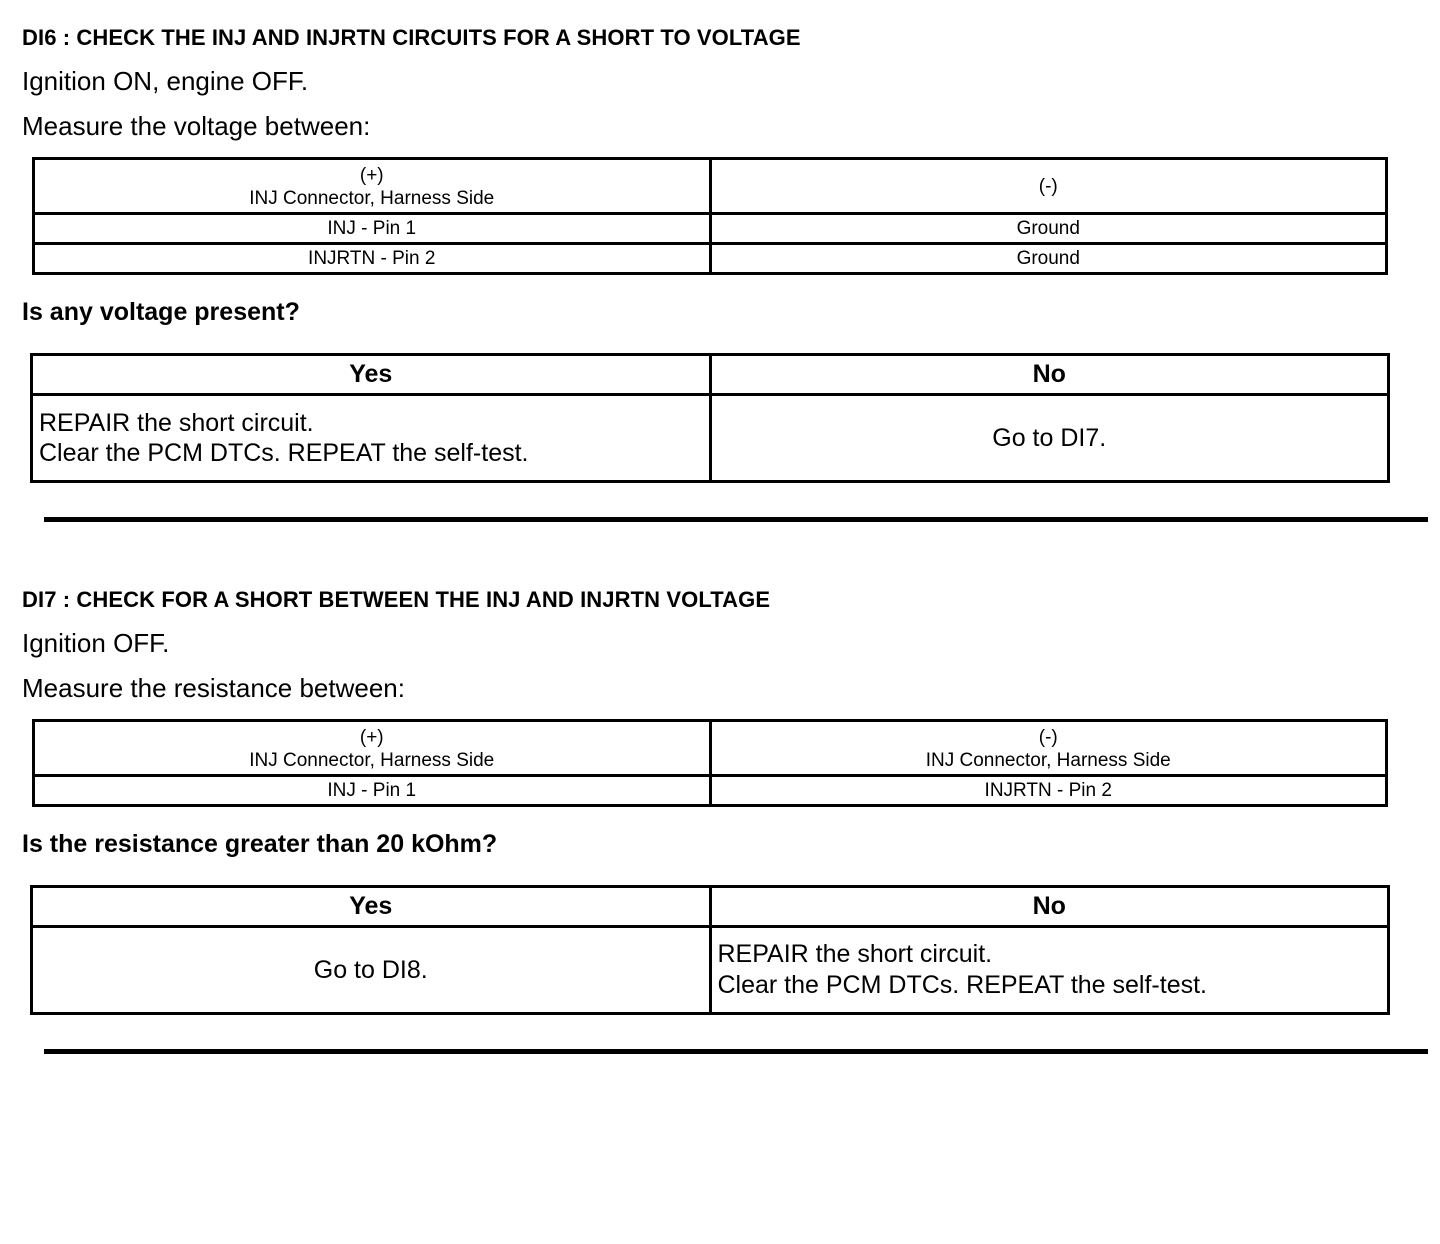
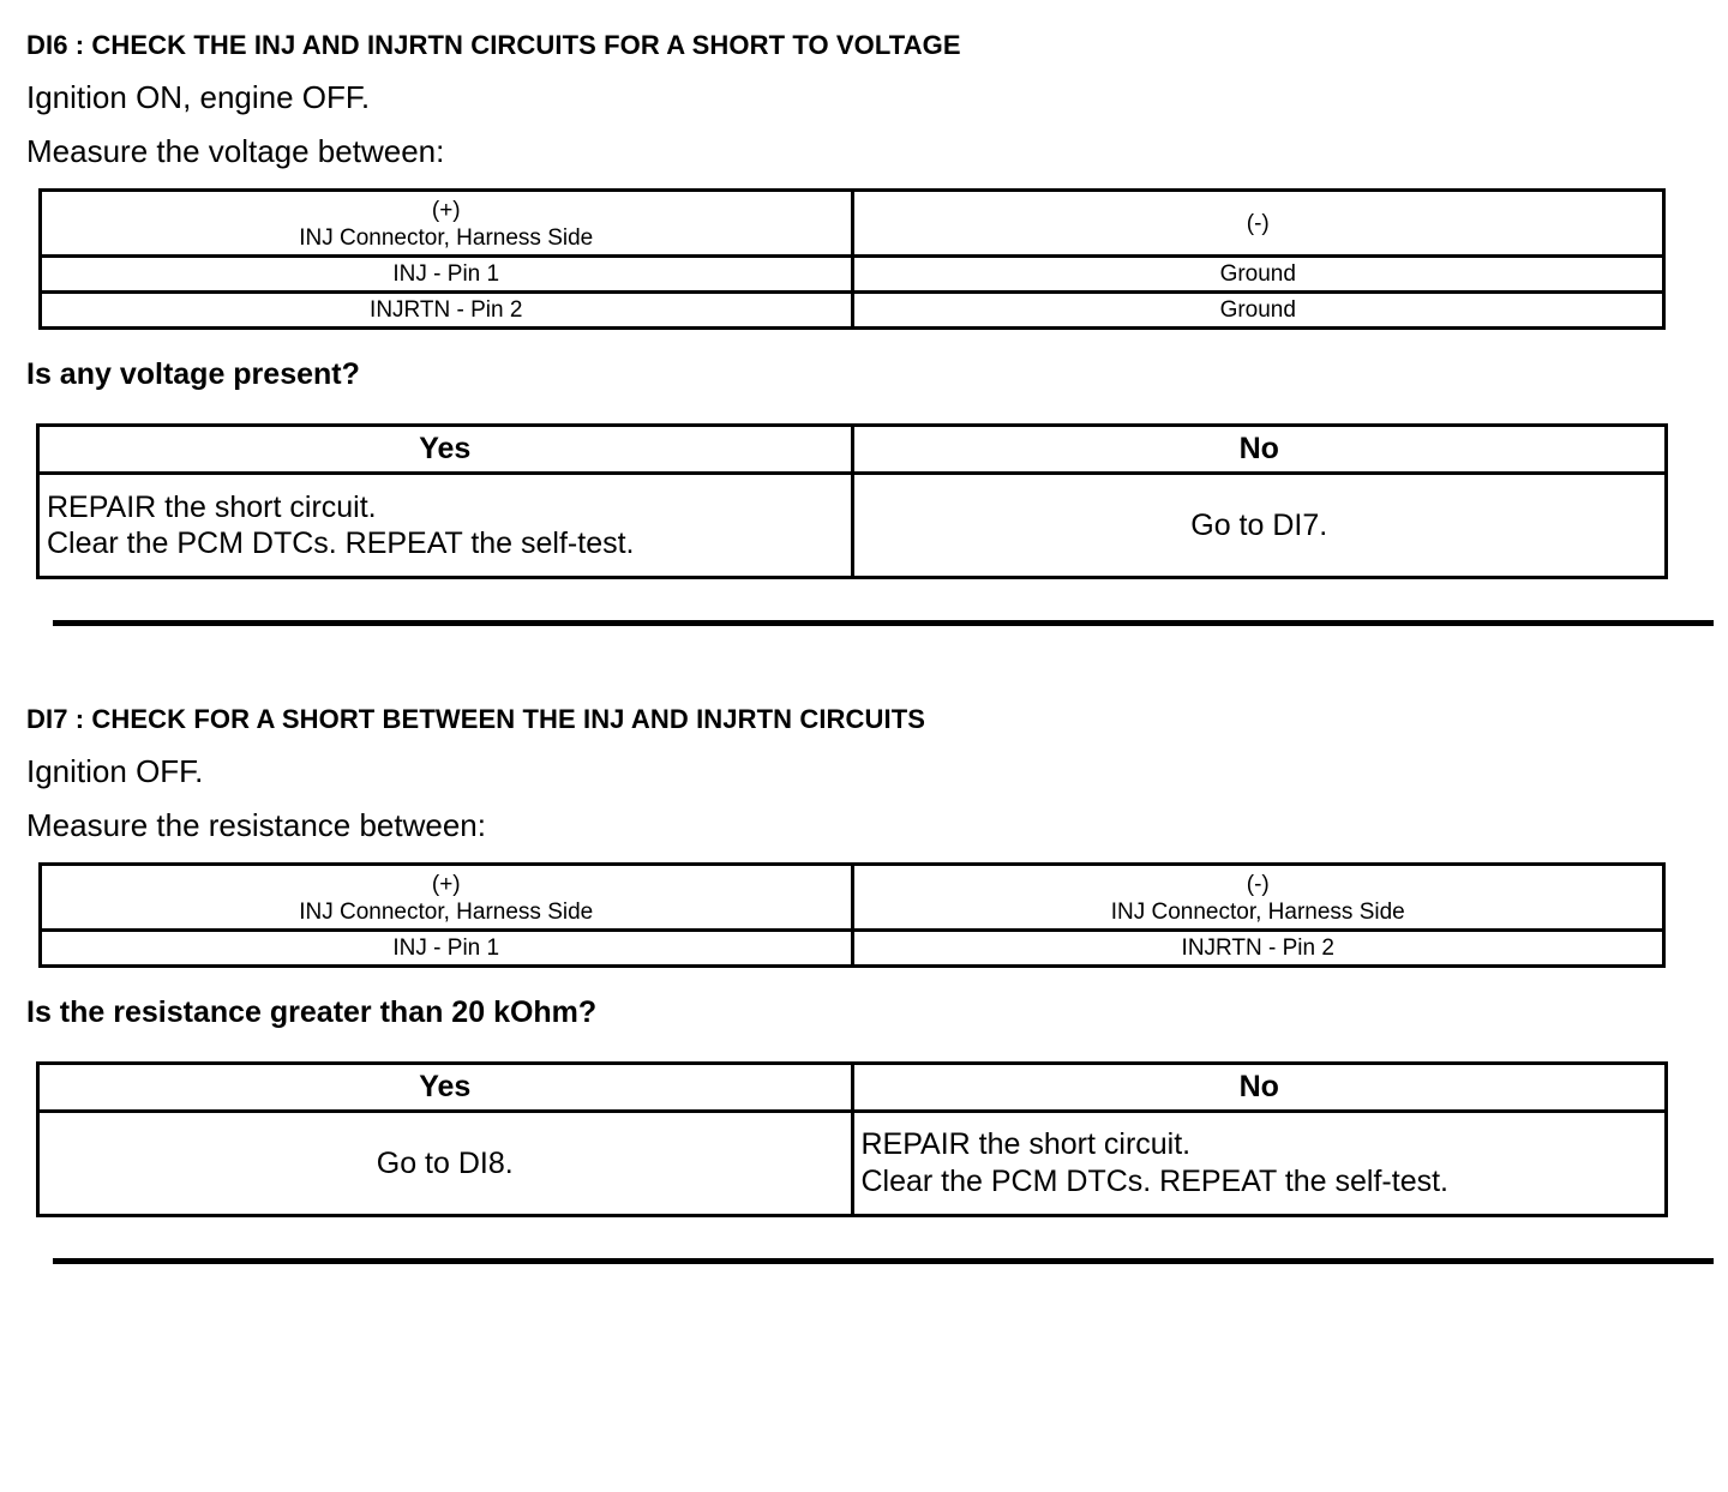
  DI6 : CHECK THE INJ AND INJRTN CIRCUITS FOR A SHORT TO VOLTAGE
  Ignition ON, engine OFF.
  Measure the voltage between:
  (+) INJ Connector, Harness Side	(-)
  INJ - Pin 1	Ground
  INJRTN - Pin 2	Ground
  Is any voltage present?
  Yes	No
  REPAIR the short circuit. Clear the PCM DTCs. REPEAT the self-test.	Go to DI7.
- DI7 : CHECK FOR A SHORT BETWEEN THE INJ AND INJRTN VOLTAGE
+ DI7 : CHECK FOR A SHORT BETWEEN THE INJ AND INJRTN CIRCUITS
  Ignition OFF.
  Measure the resistance between:
  (+) INJ Connector, Harness Side	(-) INJ Connector, Harness Side
  INJ - Pin 1	INJRTN - Pin 2
  Is the resistance greater than 20 kOhm?
  Yes	No
  Go to DI8.	REPAIR the short circuit. Clear the PCM DTCs. REPEAT the self-test.
